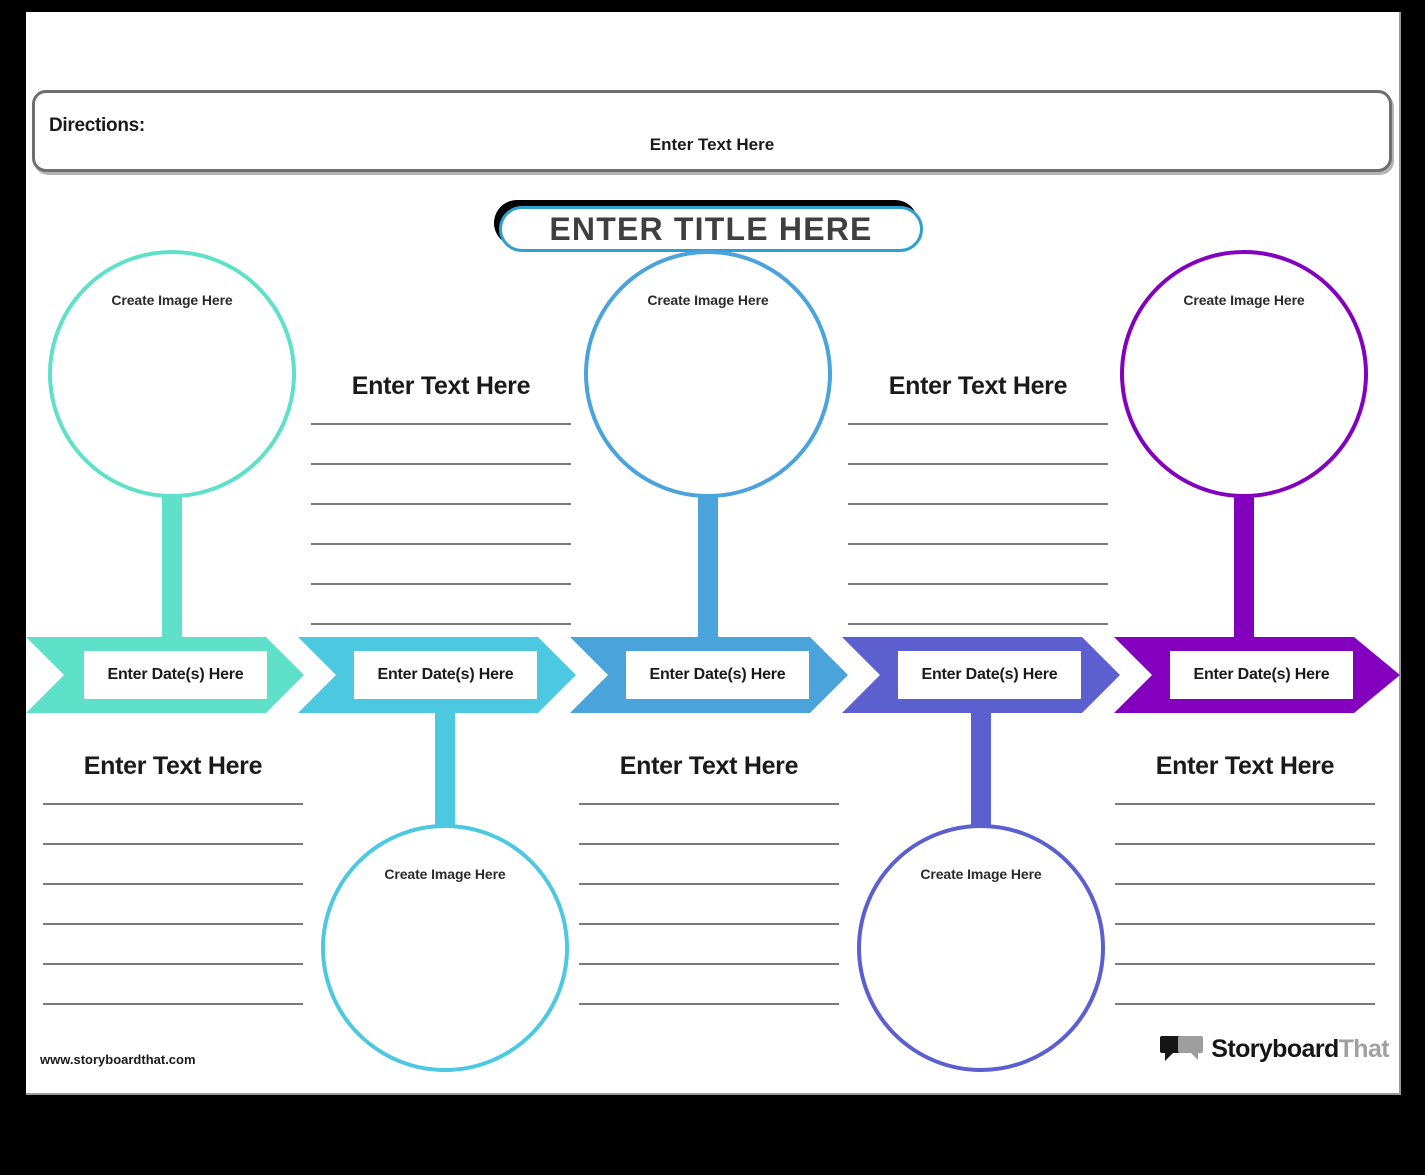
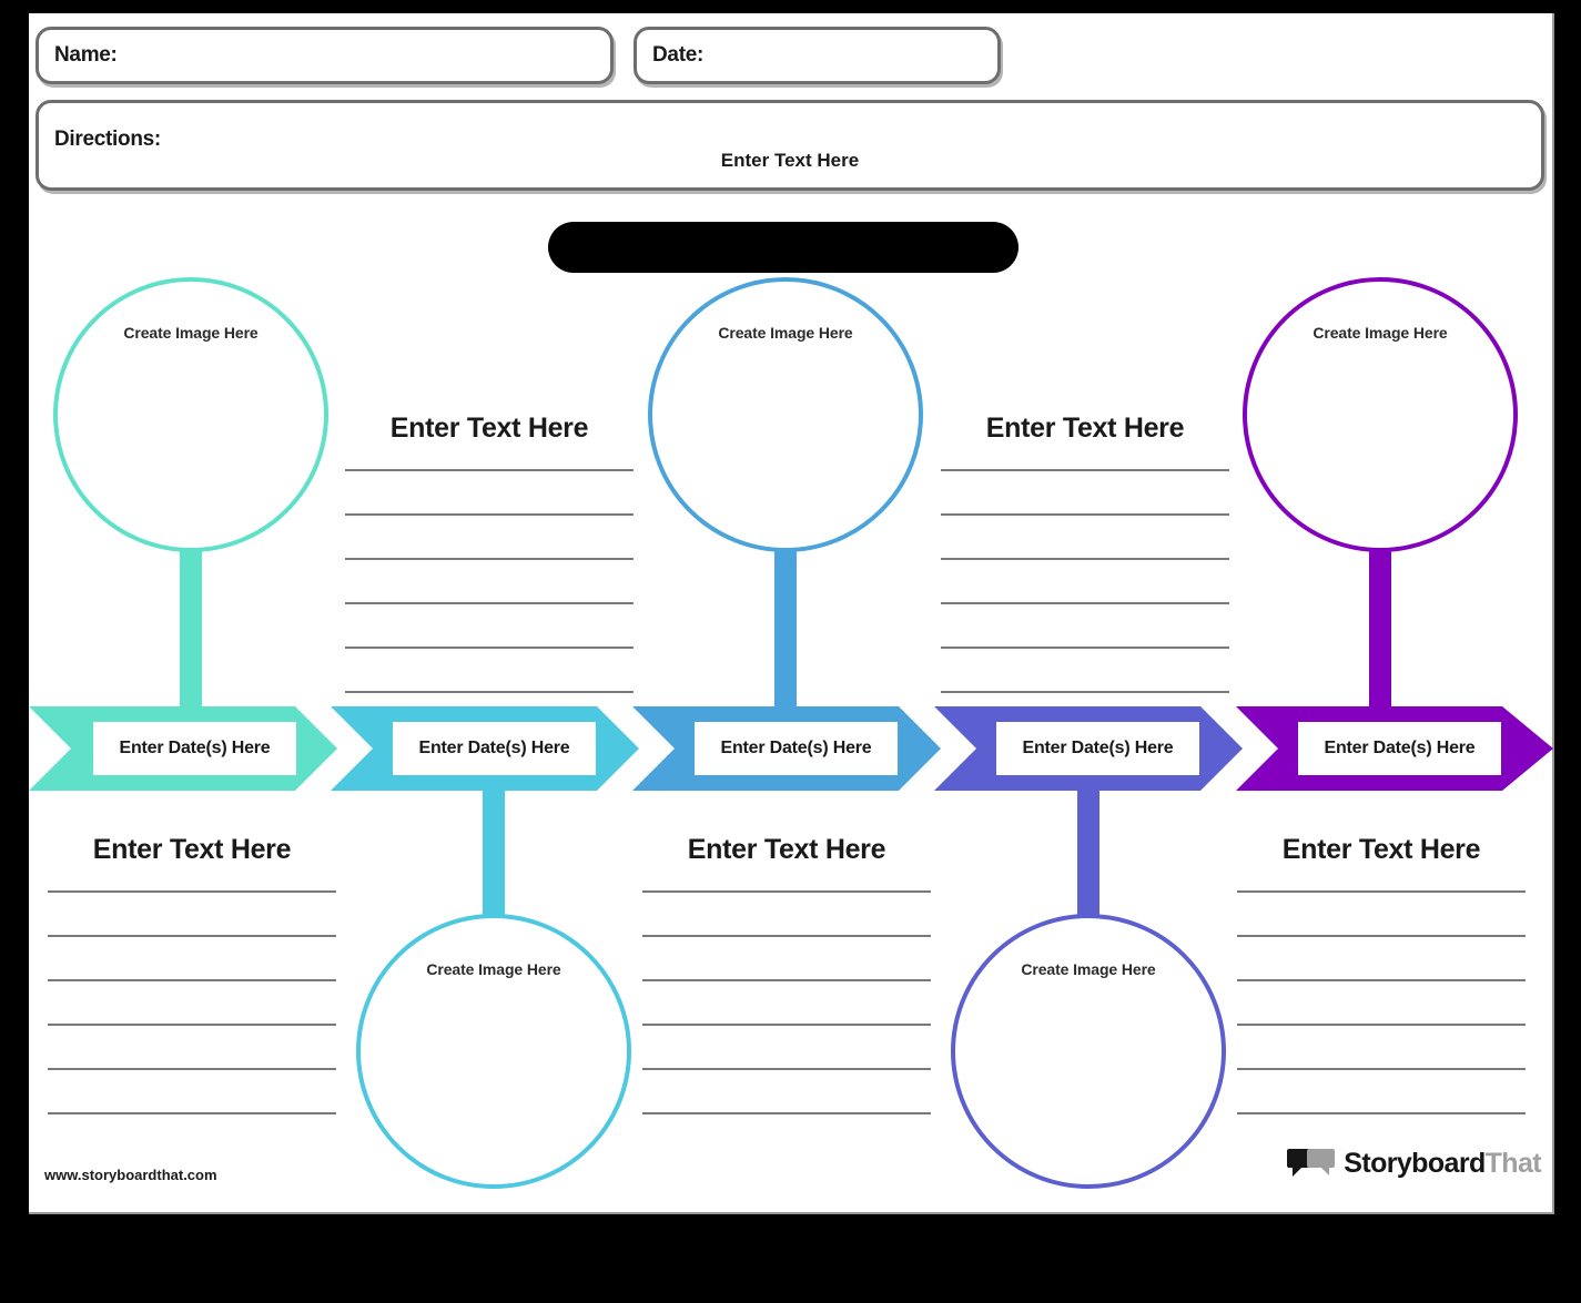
+ Name:
+ Date:
  Directions:
  Enter Text Here
- ENTER TITLE HERE
  Create Image Here
  Create Image Here
  Create Image Here
  Enter Text Here
  Enter Text Here
  Enter Date(s) Here
  Enter Date(s) Here
  Enter Date(s) Here
  Enter Date(s) Here
  Enter Date(s) Here
  Create Image Here
  Create Image Here
  Enter Text Here
  Enter Text Here
  Enter Text Here
  www.storyboardthat.com
  StoryboardThat
